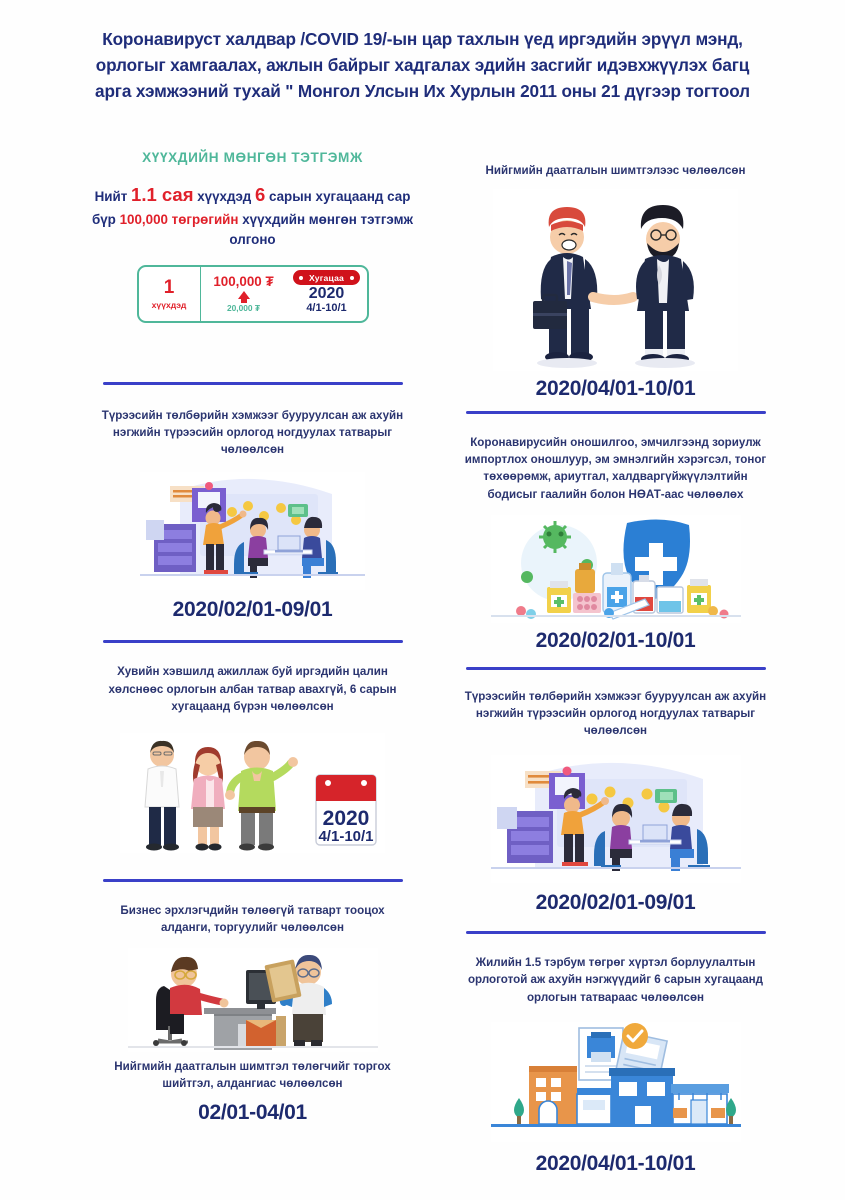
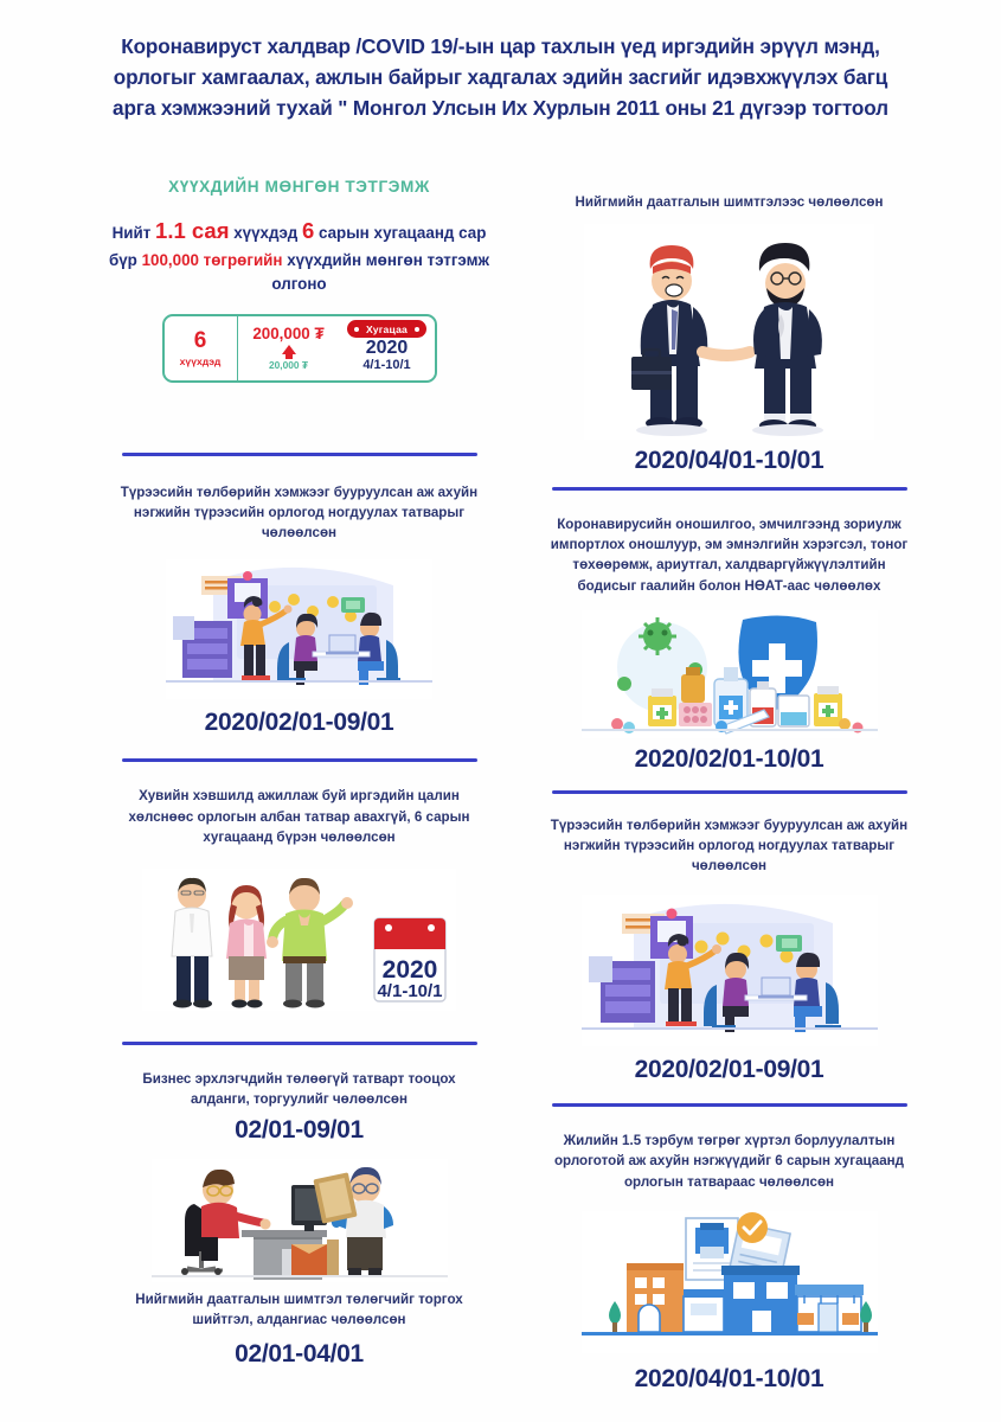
  Коронавируст халдвар /COVID 19/-ын цар тахлын үед иргэдийн эрүүл мэнд, орлогыг хамгаалах, ажлын байрыг хадгалах эдийн засгийг идэвхжүүлэх багц арга хэмжээний тухай " Монгол Улсын Их Хурлын 2011 оны 21 дүгээр тогтоол
  ХҮҮХДИЙН МӨНГӨН ТЭТГЭМЖ
  Нийт 1.1 сая хүүхдэд 6 сарын хугацаанд сар бүр 100,000 төгрөгийн хүүхдийн мөнгөн тэтгэмж олгоно
- 1
+ 6
  хүүхдэд
- 100,000 ₮
+ 200,000 ₮
  20,000 ₮
  Хугацаа
  2020
  4/1-10/1
  Түрээсийн төлбөрийн хэмжээг бууруулсан аж ахуйн нэгжийн түрээсийн орлогод ногдуулах татварыг чөлөөлсөн
  2020/02/01-09/01
  Хувийн хэвшилд ажиллаж буй иргэдийн цалин хөлснөөс орлогын албан татвар авахгүй, 6 сарын хугацаанд бүрэн чөлөөлсөн
  2020
  4/1-10/1
  Бизнес эрхлэгчдийн төлөөгүй татварт тооцох алданги, торгуулийг чөлөөлсөн
+ 02/01-09/01
  Нийгмийн даатгалын шимтгэл төлөгчийг торгох шийтгэл, алдангиас чөлөөлсөн
  02/01-04/01
  Нийгмийн даатгалын шимтгэлээс чөлөөлсөн
  2020/04/01-10/01
  Коронавирусийн оношилгоо, эмчилгээнд зориулж импортлох оношлуур, эм эмнэлгийн хэрэгсэл, тоног төхөөрөмж, ариутгал, халдваргүйжүүлэлтийн бодисыг гаалийн болон НӨАТ-аас чөлөөлөх
  2020/02/01-10/01
  Түрээсийн төлбөрийн хэмжээг бууруулсан аж ахуйн нэгжийн түрээсийн орлогод ногдуулах татварыг чөлөөлсөн
  2020/02/01-09/01
  Жилийн 1.5 тэрбум төгрөг хүртэл борлуулалтын орлоготой аж ахуйн нэгжүүдийг 6 сарын хугацаанд орлогын татвараас чөлөөлсөн
  2020/04/01-10/01
